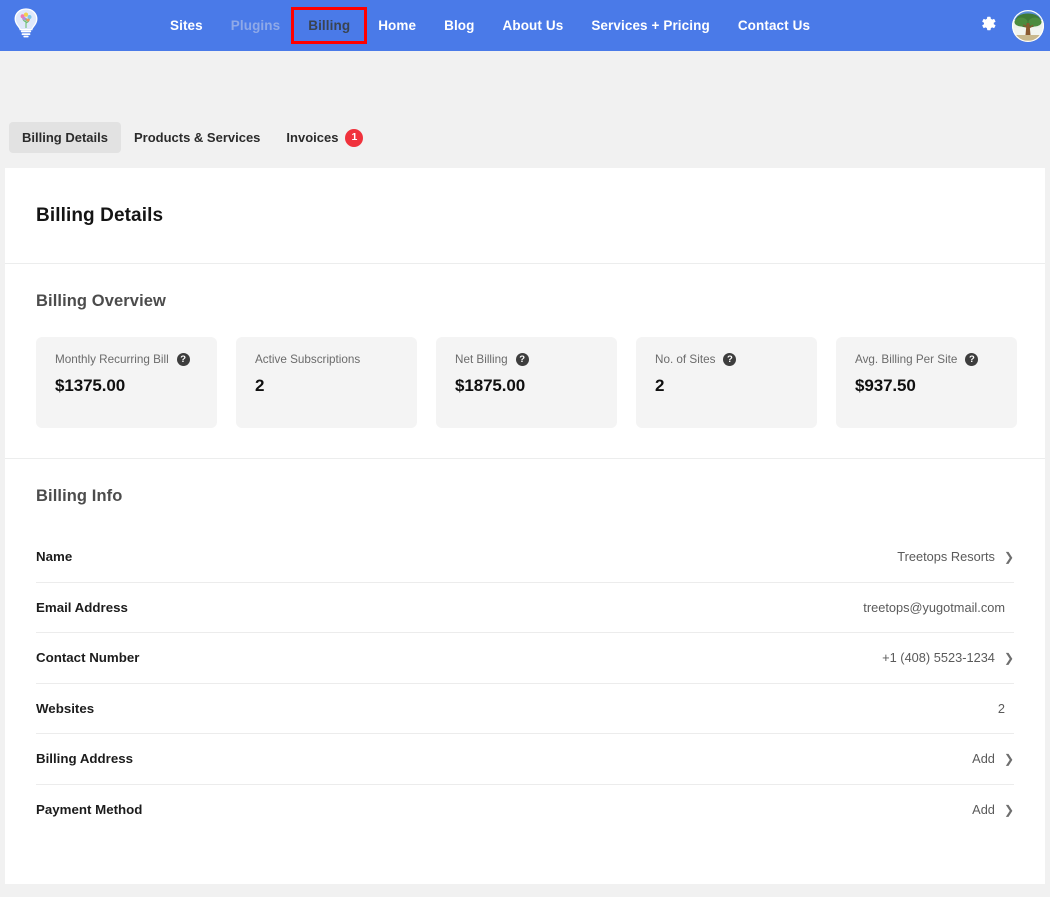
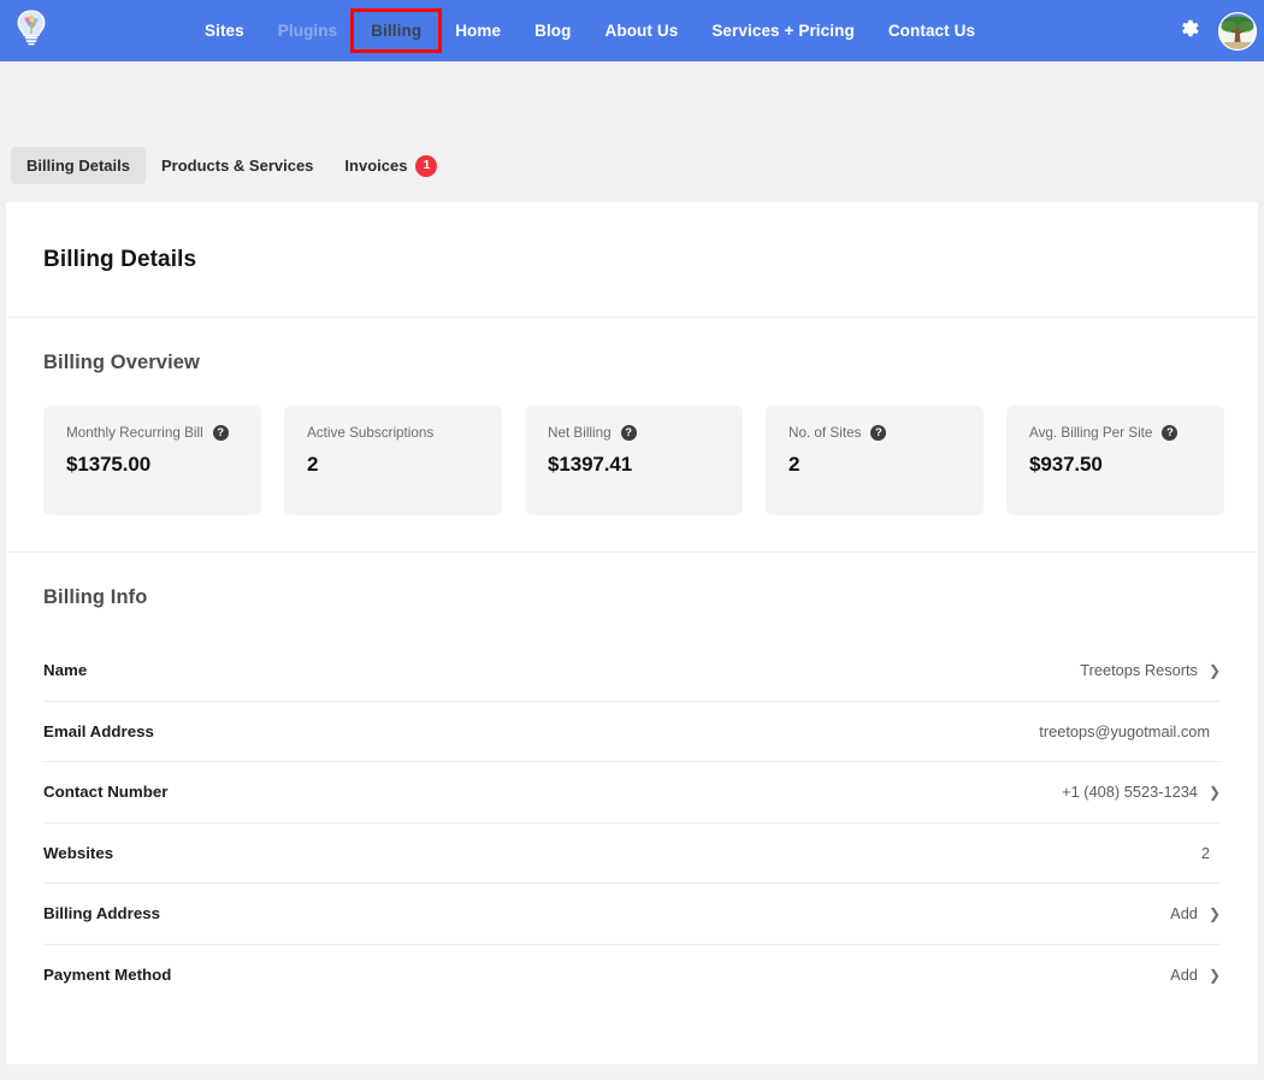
  Sites
  Plugins
  Billing
  Home
  Blog
  About Us
  Services + Pricing
  Contact Us
  Billing Details
  Products & Services
  Invoices
  1
  Billing Details
  Billing Overview
  Monthly Recurring Bill
  ?
  $1375.00
  Active Subscriptions
  2
  Net Billing
  ?
- $1875.00
+ $1397.41
  No. of Sites
  ?
  2
  Avg. Billing Per Site
  ?
  $937.50
  Billing Info
  Name
  Treetops Resorts
  ❯
  Email Address
  treetops@yugotmail.com
  Contact Number
  +1 (408) 5523-1234
  ❯
  Websites
  2
  Billing Address
  Add
  ❯
  Payment Method
  Add
  ❯
